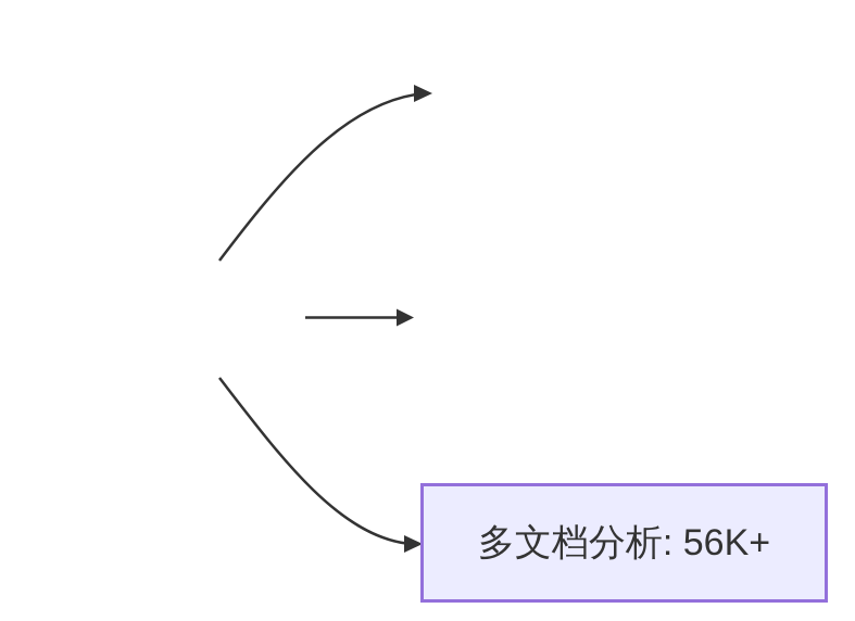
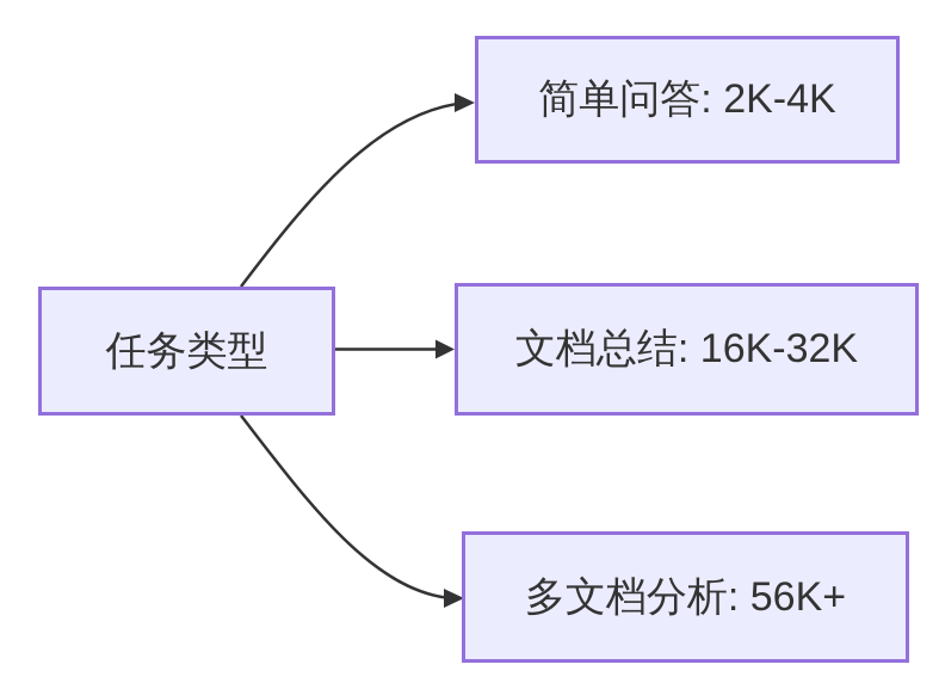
+ 任务类型
+ 简单问答: 2K-4K
+ 文档总结: 16K-32K
  多文档分析: 56K+
